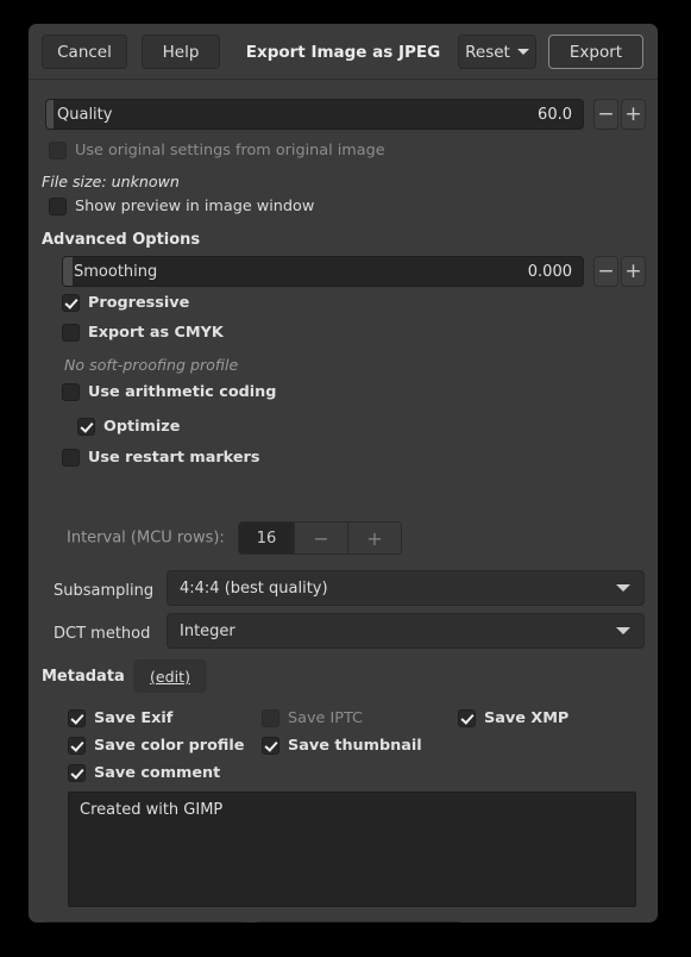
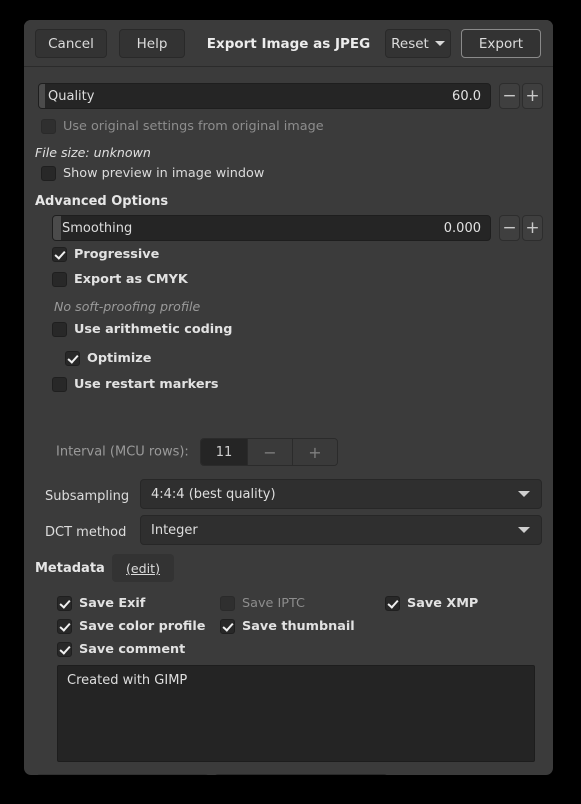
  Export Image as JPEG
  Cancel
  Help
  Reset
  Export
  Quality
  60.0
  −
  +
  Use original settings from original image
  File size: unknown
  Show preview in image window
  Advanced Options
  Smoothing
  0.000
  −
  +
  Progressive
  Export as CMYK
  No soft-proofing profile
  Use arithmetic coding
  Optimize
  Use restart markers
  Interval (MCU rows):
- 16
+ 11
  −
  +
  Subsampling
  4:4:4 (best quality)
  DCT method
  Integer
  Metadata
  (edit)
  Save Exif
  Save IPTC
  Save XMP
  Save color profile
  Save thumbnail
  Save comment
  Created with GIMP
